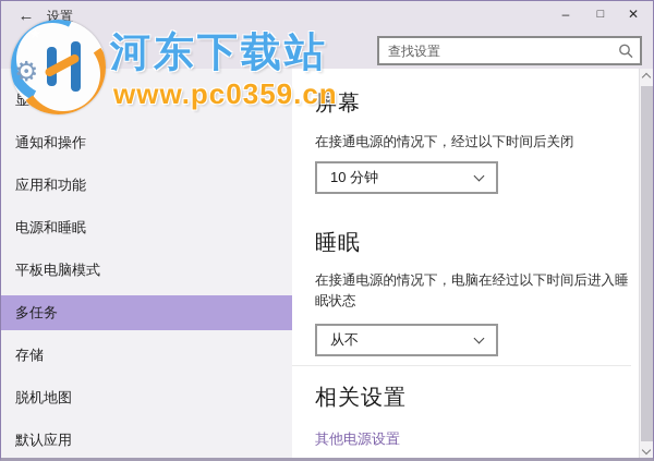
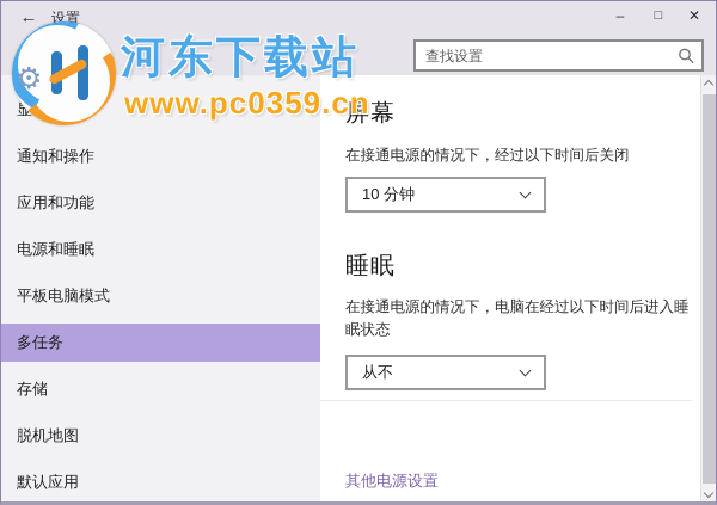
  ←
  设置
  –
  □
  ✕
  查找设置
  通知和操作
  应用和功能
  电源和睡眠
  平板电脑模式
  多任务
  存储
  脱机地图
  默认应用
  屏幕
  在接通电源的情况下，经过以下时间后关闭
  10 分钟
  睡眠
  在接通电源的情况下，电脑在经过以下时间后进入睡眠状态
  从不
- 相关设置
  其他电源设置
  ★
  ⚙
  河东下载站
  www.pc0359.cn
